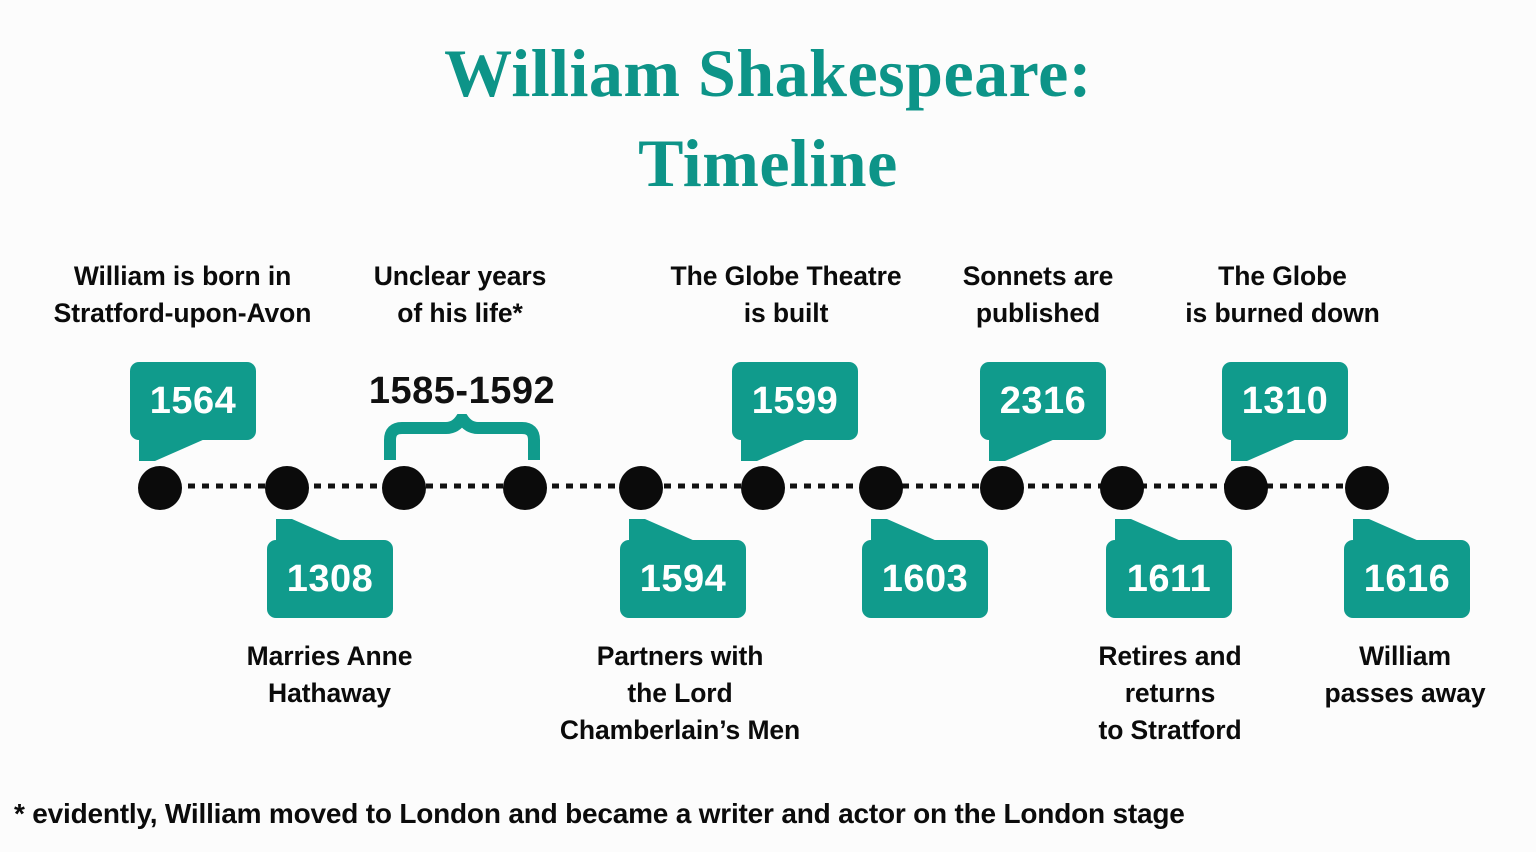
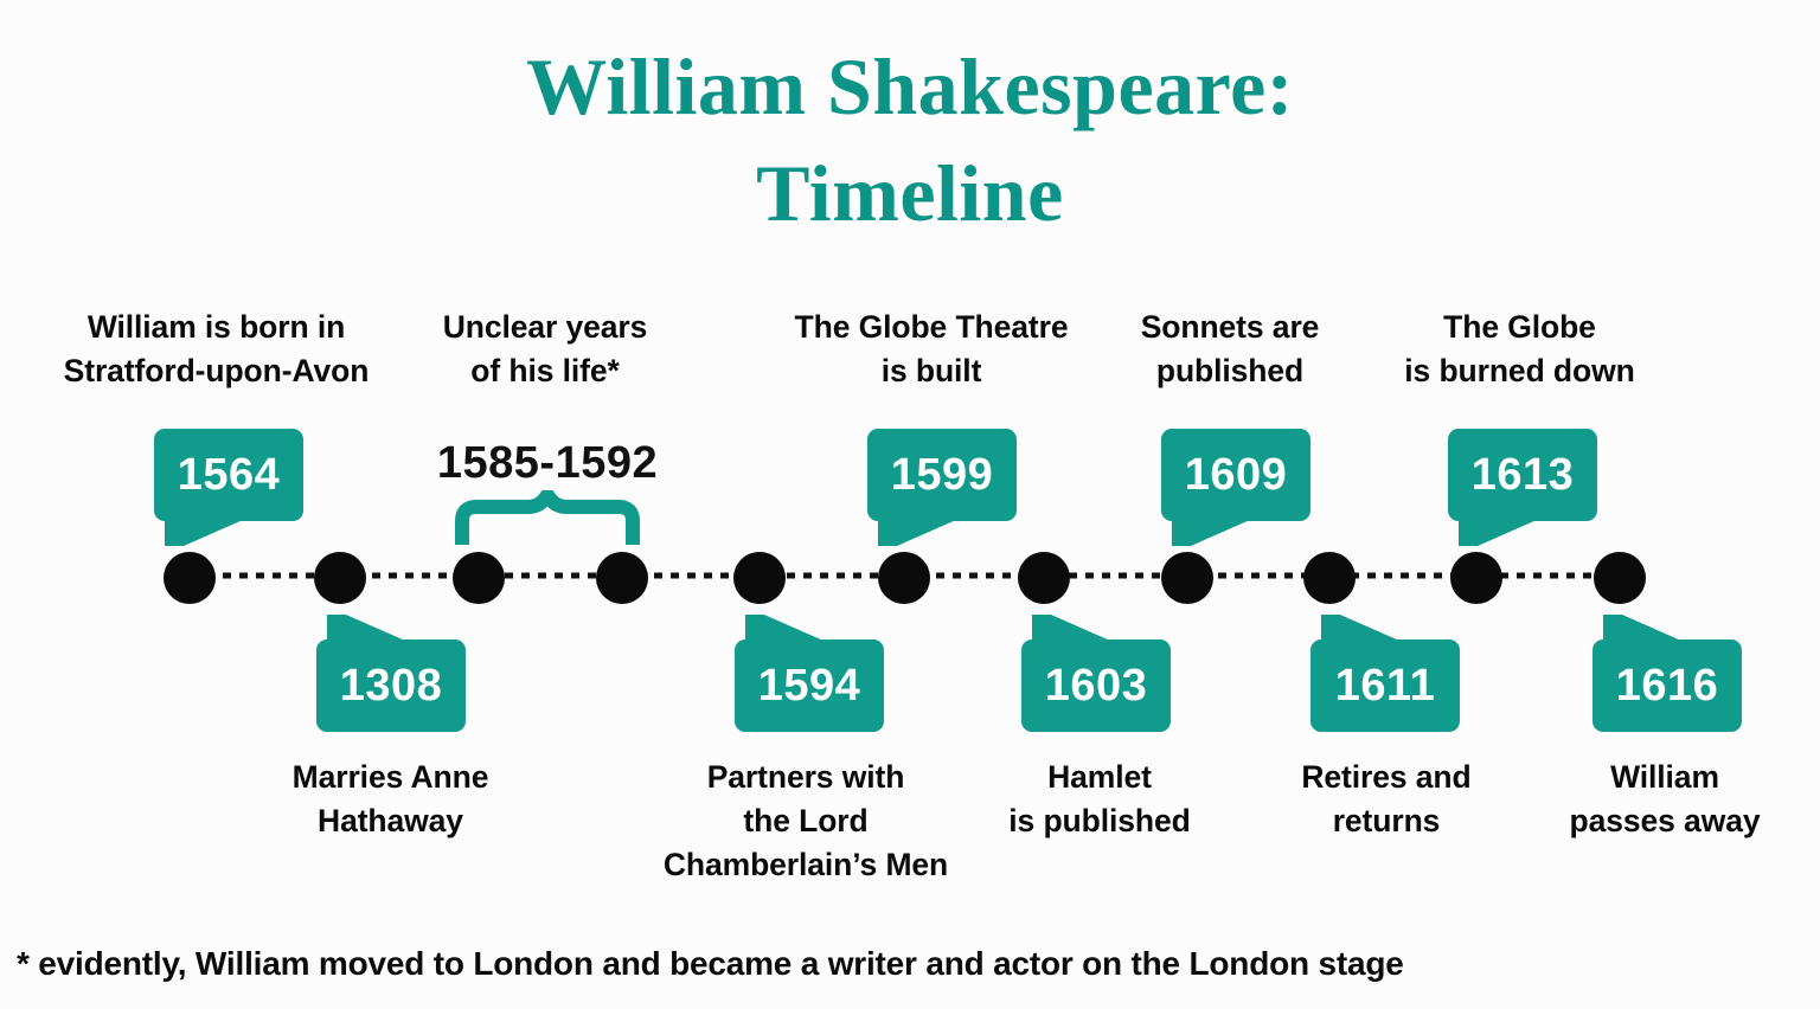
  William Shakespeare:
  Timeline
  William is born in
  Stratford-upon-Avon
  Unclear years
  of his life*
  The Globe Theatre
  is built
  Sonnets are
  published
  The Globe
  is burned down
  1564
  1585-1592
  1599
- 2316
+ 1609
- 1310
+ 1613
  1308
  1594
  1603
  1611
  1616
  Marries Anne
  Hathaway
  Partners with
  the Lord
  Chamberlain’s Men
+ Hamlet
+ is published
  Retires and
  returns
- to Stratford
  William
  passes away
  * evidently, William moved to London and became a writer and actor on the London stage
